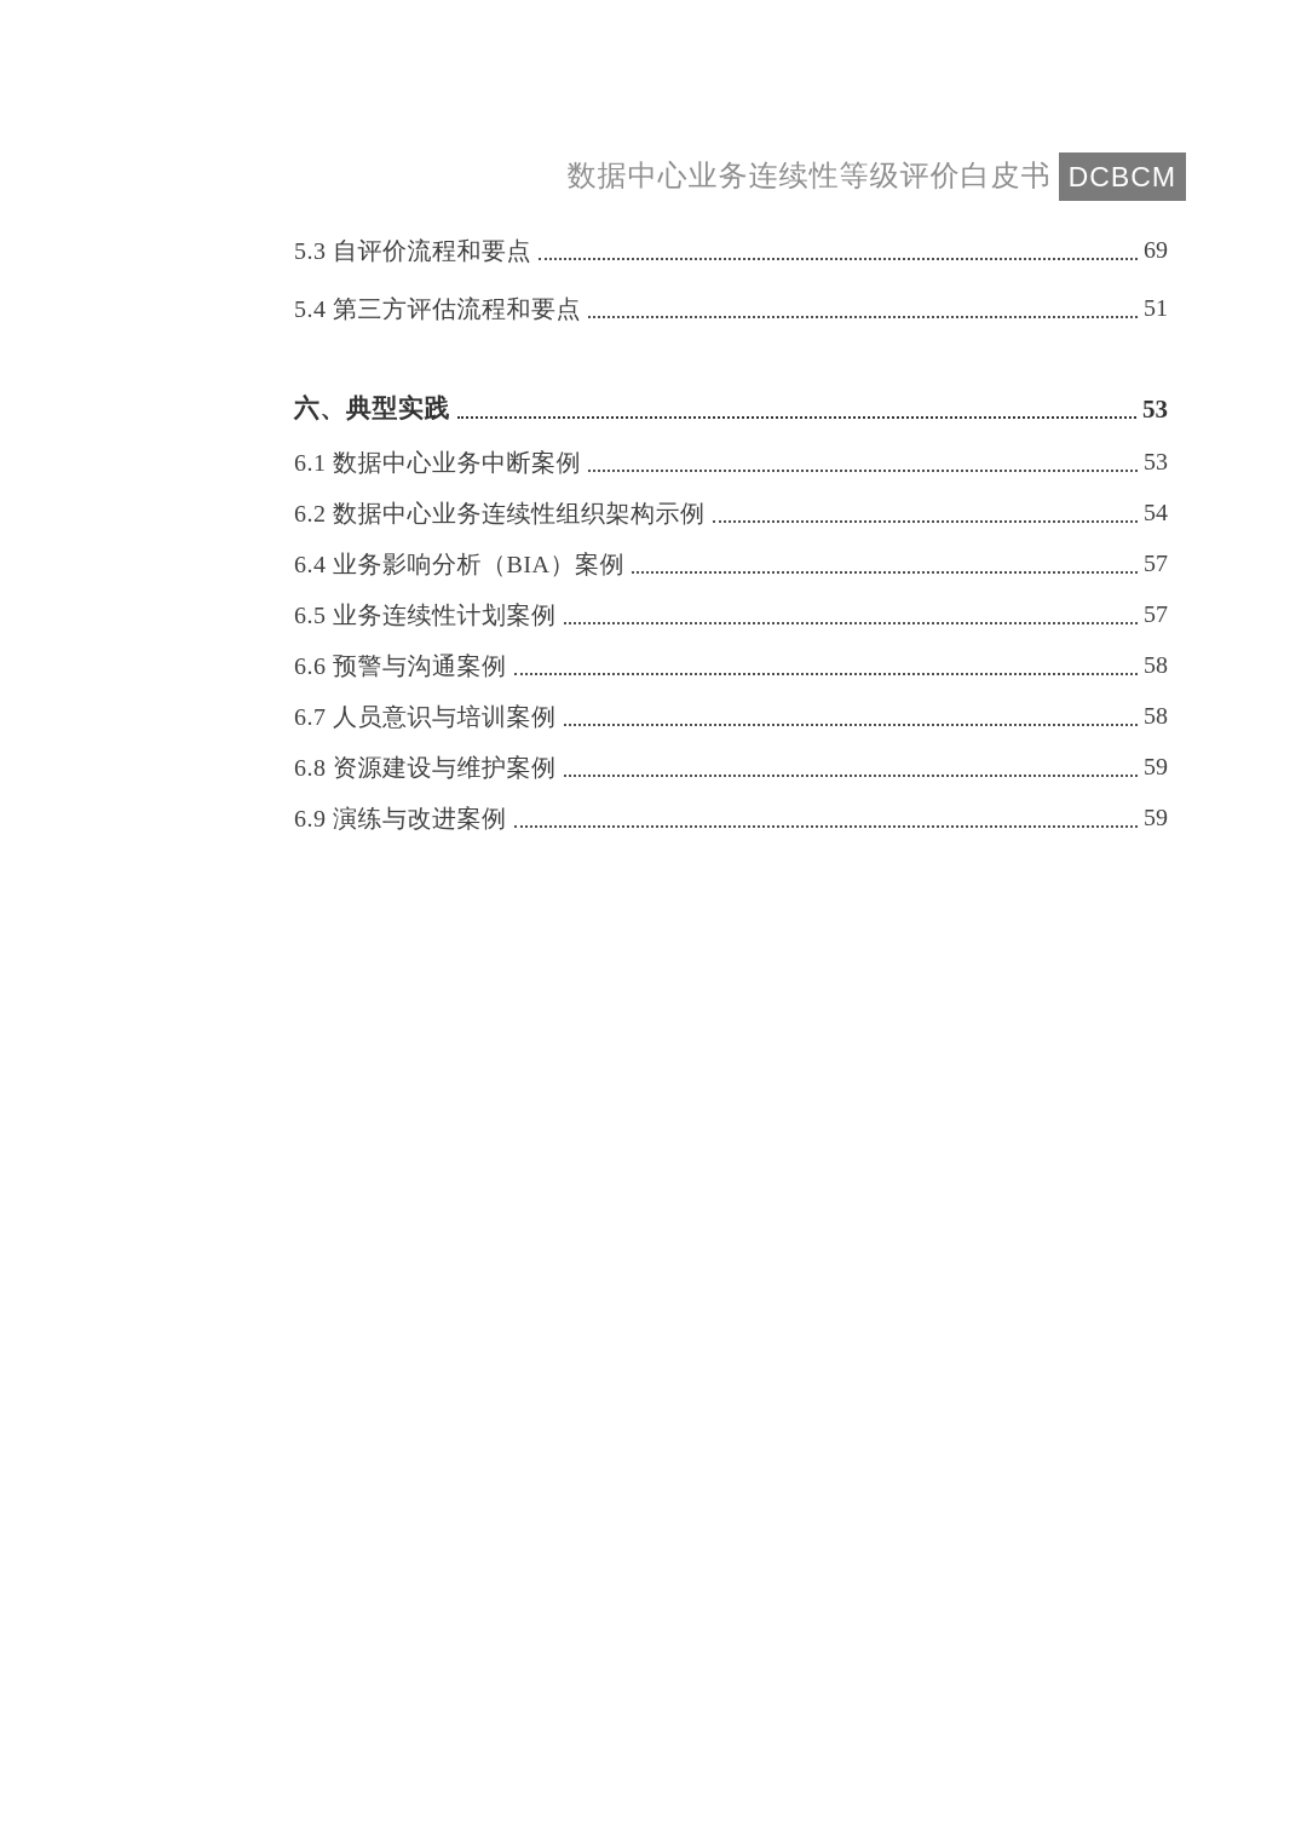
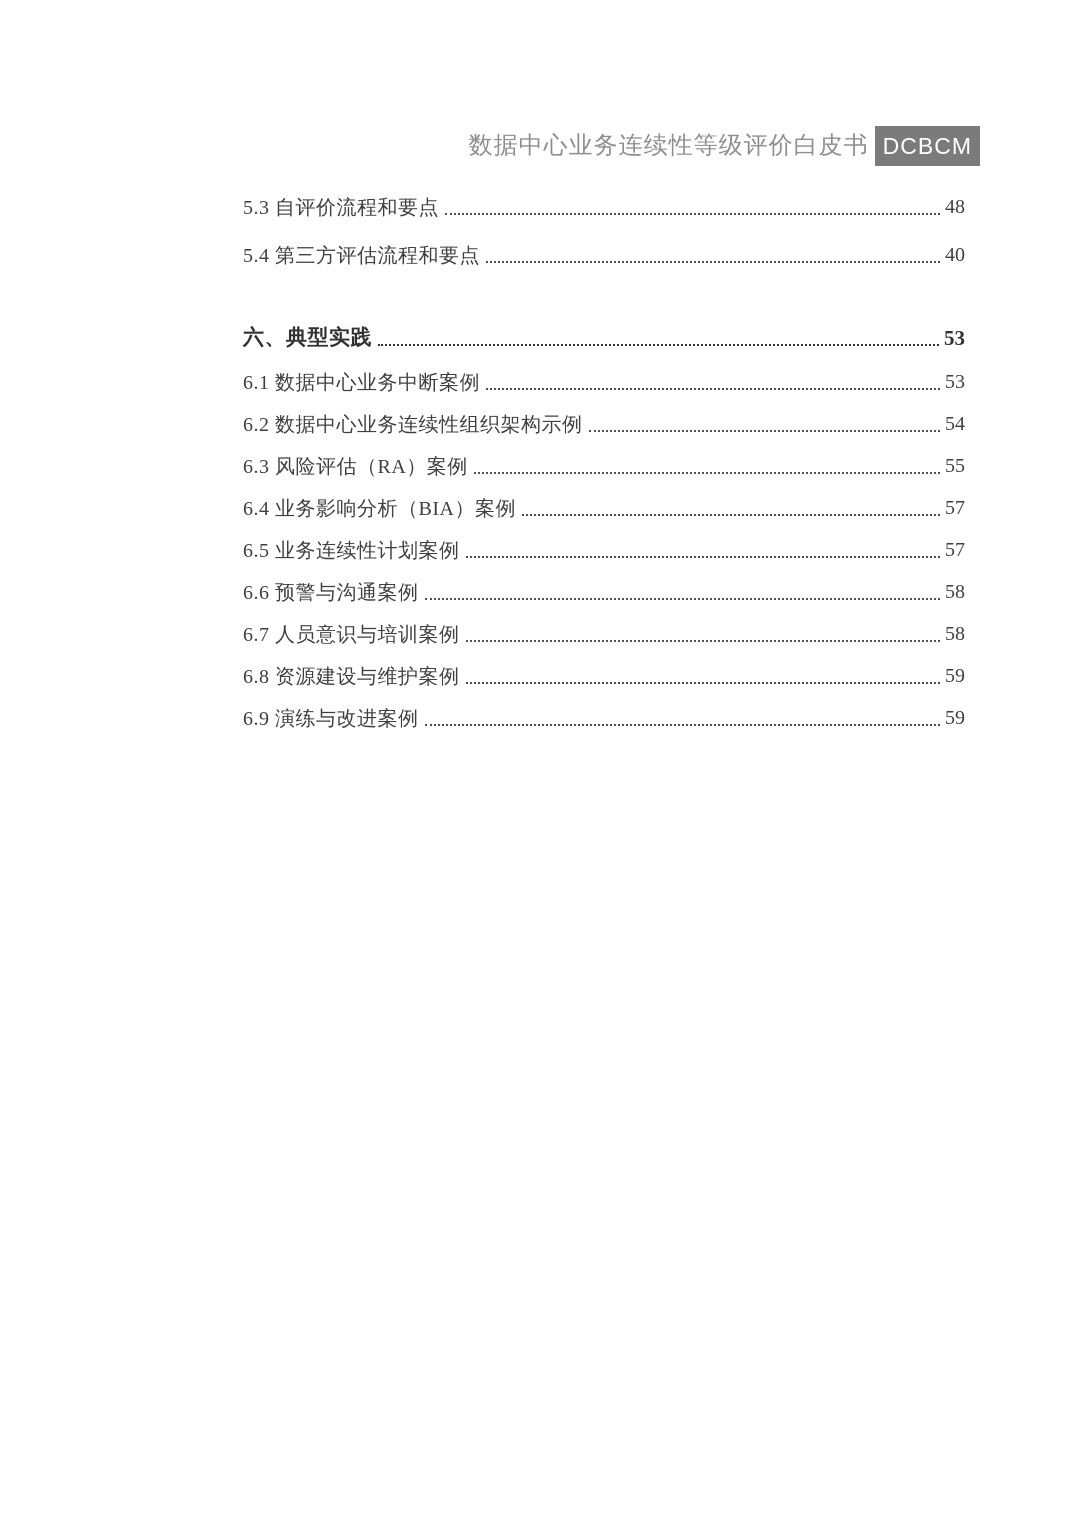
  数据中心业务连续性等级评价白皮书
  DCBCM
  5.3 自评价流程和要点
- 69
+ 48
  5.4 第三方评估流程和要点
- 51
+ 40
  六、典型实践
  53
  6.1 数据中心业务中断案例
  53
  6.2 数据中心业务连续性组织架构示例
  54
+ 6.3 风险评估（RA）案例
+ 55
  6.4 业务影响分析（BIA）案例
  57
  6.5 业务连续性计划案例
  57
  6.6 预警与沟通案例
  58
  6.7 人员意识与培训案例
  58
  6.8 资源建设与维护案例
  59
  6.9 演练与改进案例
  59
